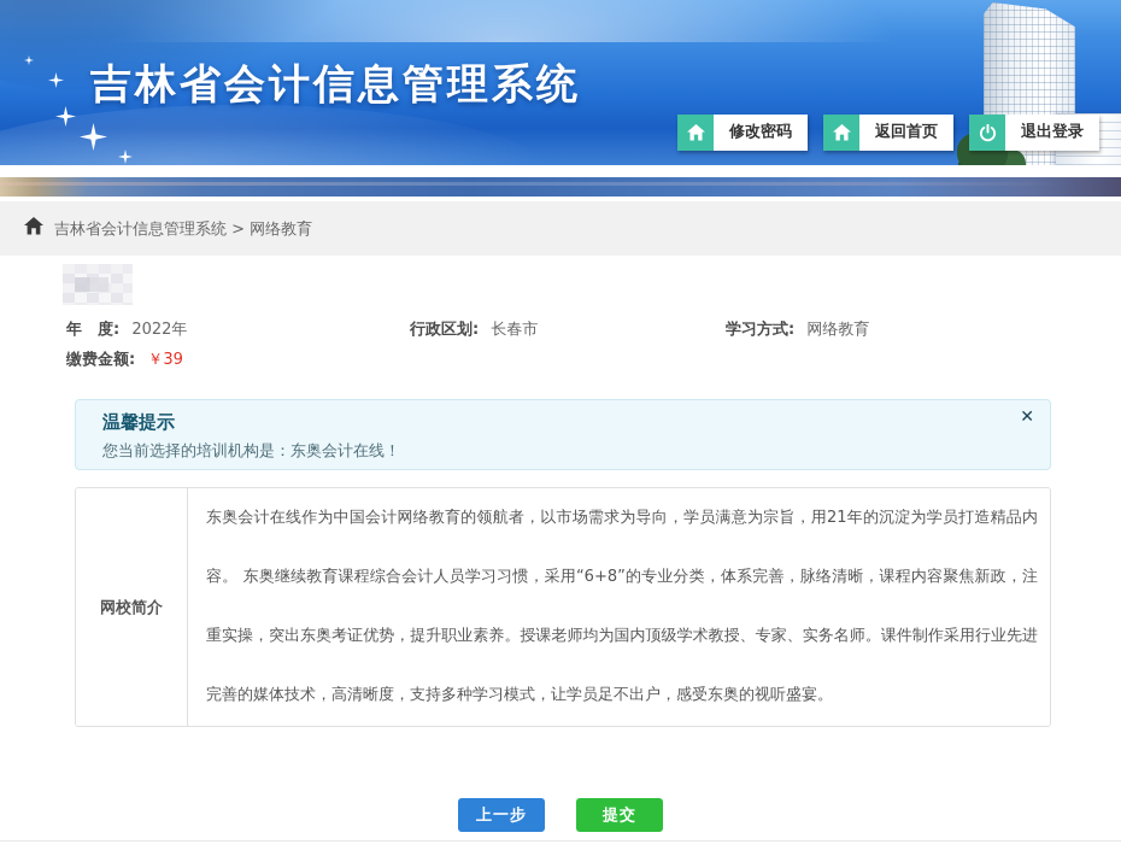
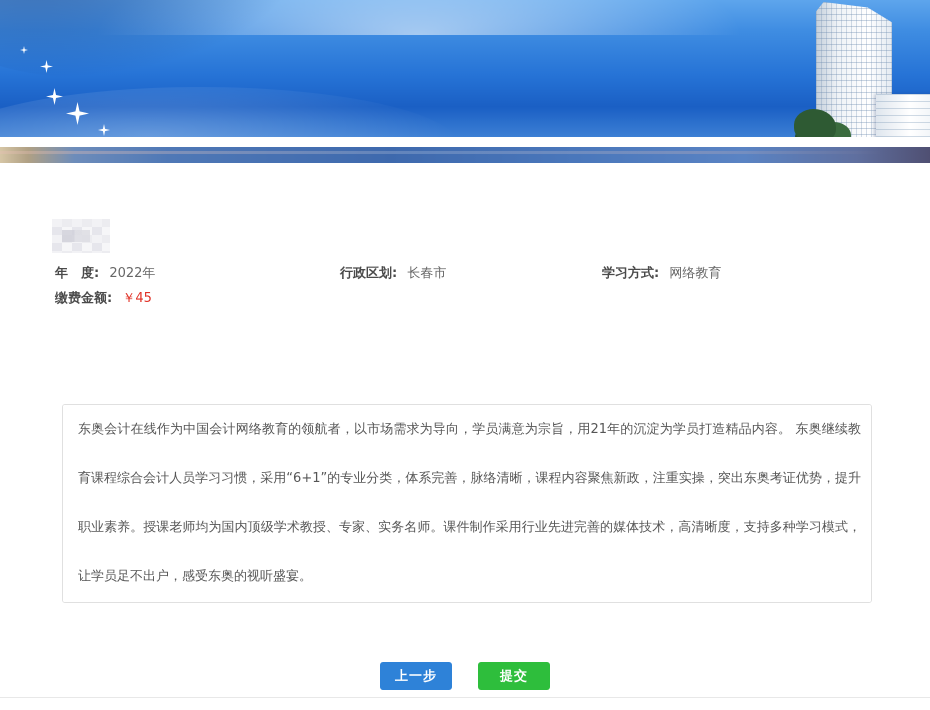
- 吉林省会计信息管理系统
- 修改密码
- 返回首页
- 退出登录
- 吉林省会计信息管理系统 > 网络教育
  年 度: 2022年
  行政区划: 长春市
  学习方式: 网络教育
- 缴费金额: ￥39
+ 缴费金额: ￥45
- 温馨提示
- 您当前选择的培训机构是：东奥会计在线！
- ✕
- 网校简介
- 东奥会计在线作为中国会计网络教育的领航者，以市场需求为导向，学员满意为宗旨，用21年的沉淀为学员打造精品内容。 东奥继续教育课程综合会计人员学习习惯，采用“6+8”的专业分类，体系完善，脉络清晰，课程内容聚焦新政，注重实操，突出东奥考证优势，提升职业素养。授课老师均为国内顶级学术教授、专家、实务名师。课件制作采用行业先进完善的媒体技术，高清晰度，支持多种学习模式，让学员足不出户，感受东奥的视听盛宴。
+ 东奥会计在线作为中国会计网络教育的领航者，以市场需求为导向，学员满意为宗旨，用21年的沉淀为学员打造精品内容。 东奥继续教育课程综合会计人员学习习惯，采用“6+1”的专业分类，体系完善，脉络清晰，课程内容聚焦新政，注重实操，突出东奥考证优势，提升职业素养。授课老师均为国内顶级学术教授、专家、实务名师。课件制作采用行业先进完善的媒体技术，高清晰度，支持多种学习模式，让学员足不出户，感受东奥的视听盛宴。
  上一步
  提交
